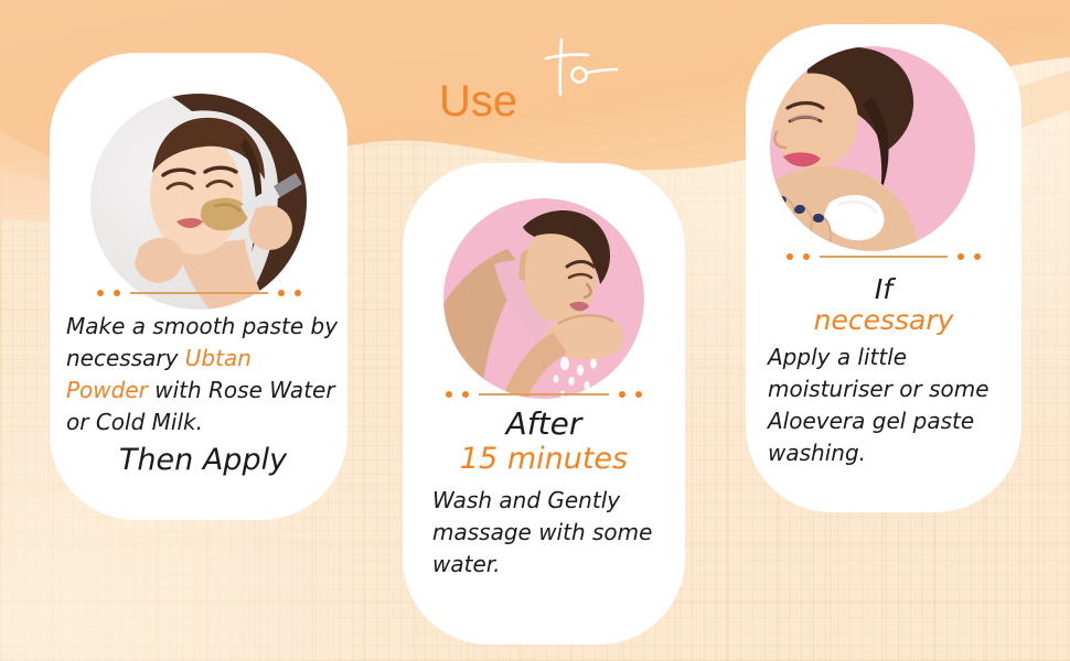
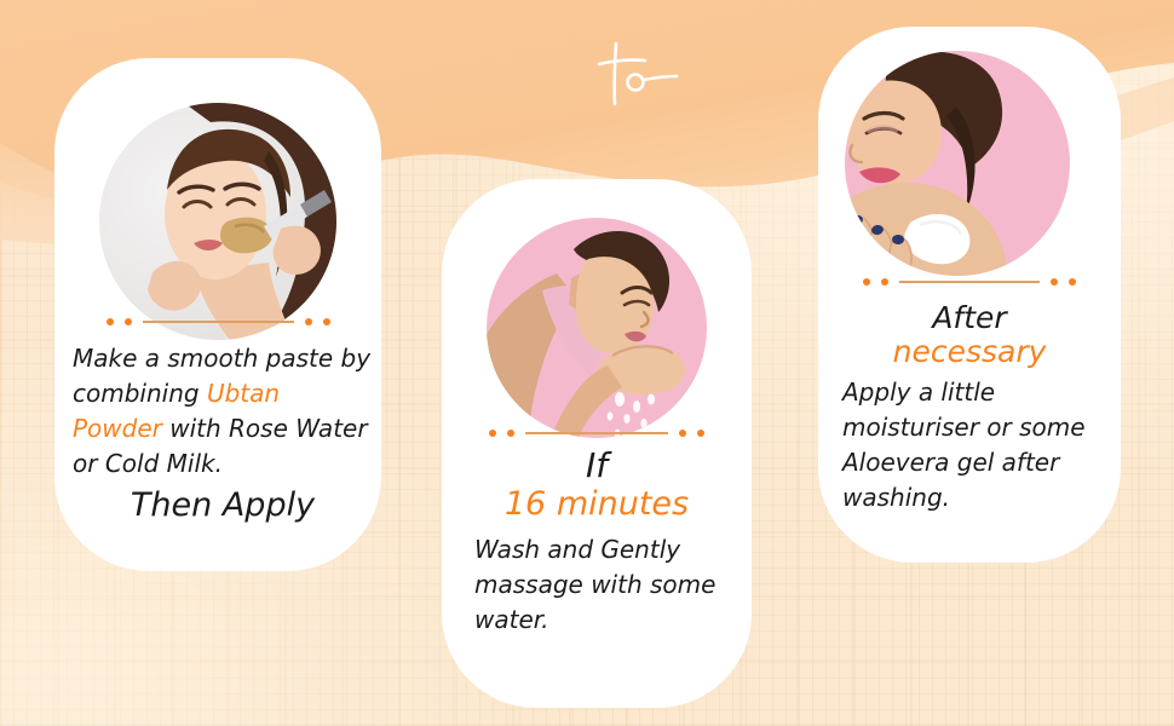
- Use
- Make a smooth paste by necessary Ubtan Powder with Rose Water or Cold Milk.
+ Make a smooth paste by combining Ubtan Powder with Rose Water or Cold Milk.
  Then Apply
- After
+ If
- 15 minutes
+ 16 minutes
  Wash and Gently massage with some water.
- If
+ After
  necessary
- Apply a little moisturiser or some Aloevera gel paste washing.
+ Apply a little moisturiser or some Aloevera gel after washing.
